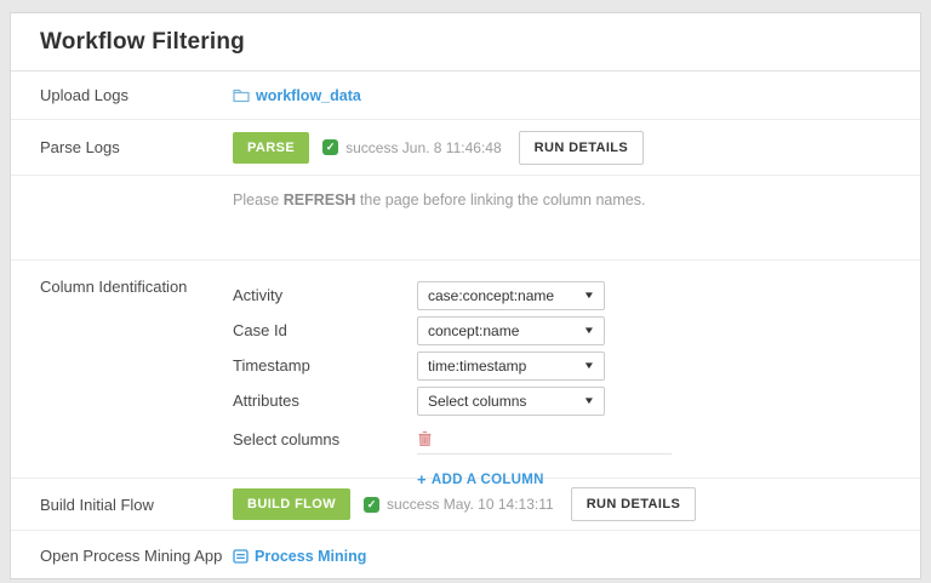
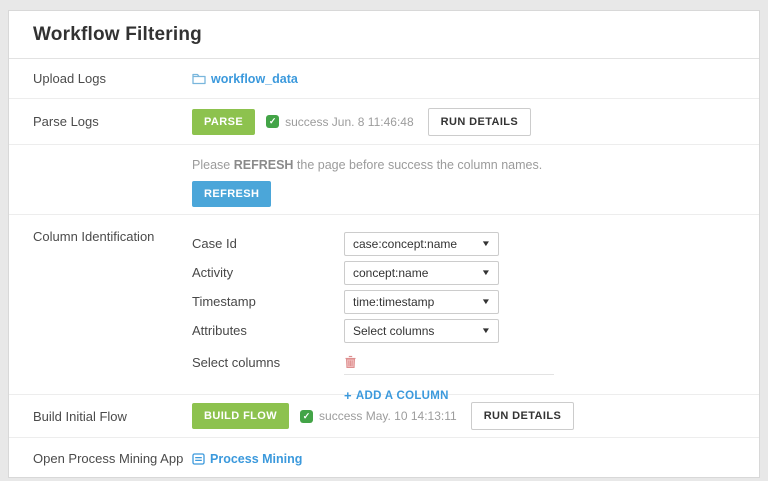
  Workflow Filtering
  Upload Logs
  workflow_data
  Parse Logs
  PARSE
  ✓
  success Jun. 8 11:46:48
  RUN DETAILS
- Please REFRESH the page before linking the column names.
+ Please REFRESH the page before success the column names.
+ REFRESH
  Column Identification
- Activity
+ Case Id
  case:concept:name
  ▼
- Case Id
+ Activity
  concept:name
  ▼
  Timestamp
  time:timestamp
  ▼
  Attributes
  Select columns
  ▼
  Select columns
  +
  ADD A COLUMN
  Build Initial Flow
  BUILD FLOW
  ✓
  success May. 10 14:13:11
  RUN DETAILS
  Open Process Mining App
  Process Mining
